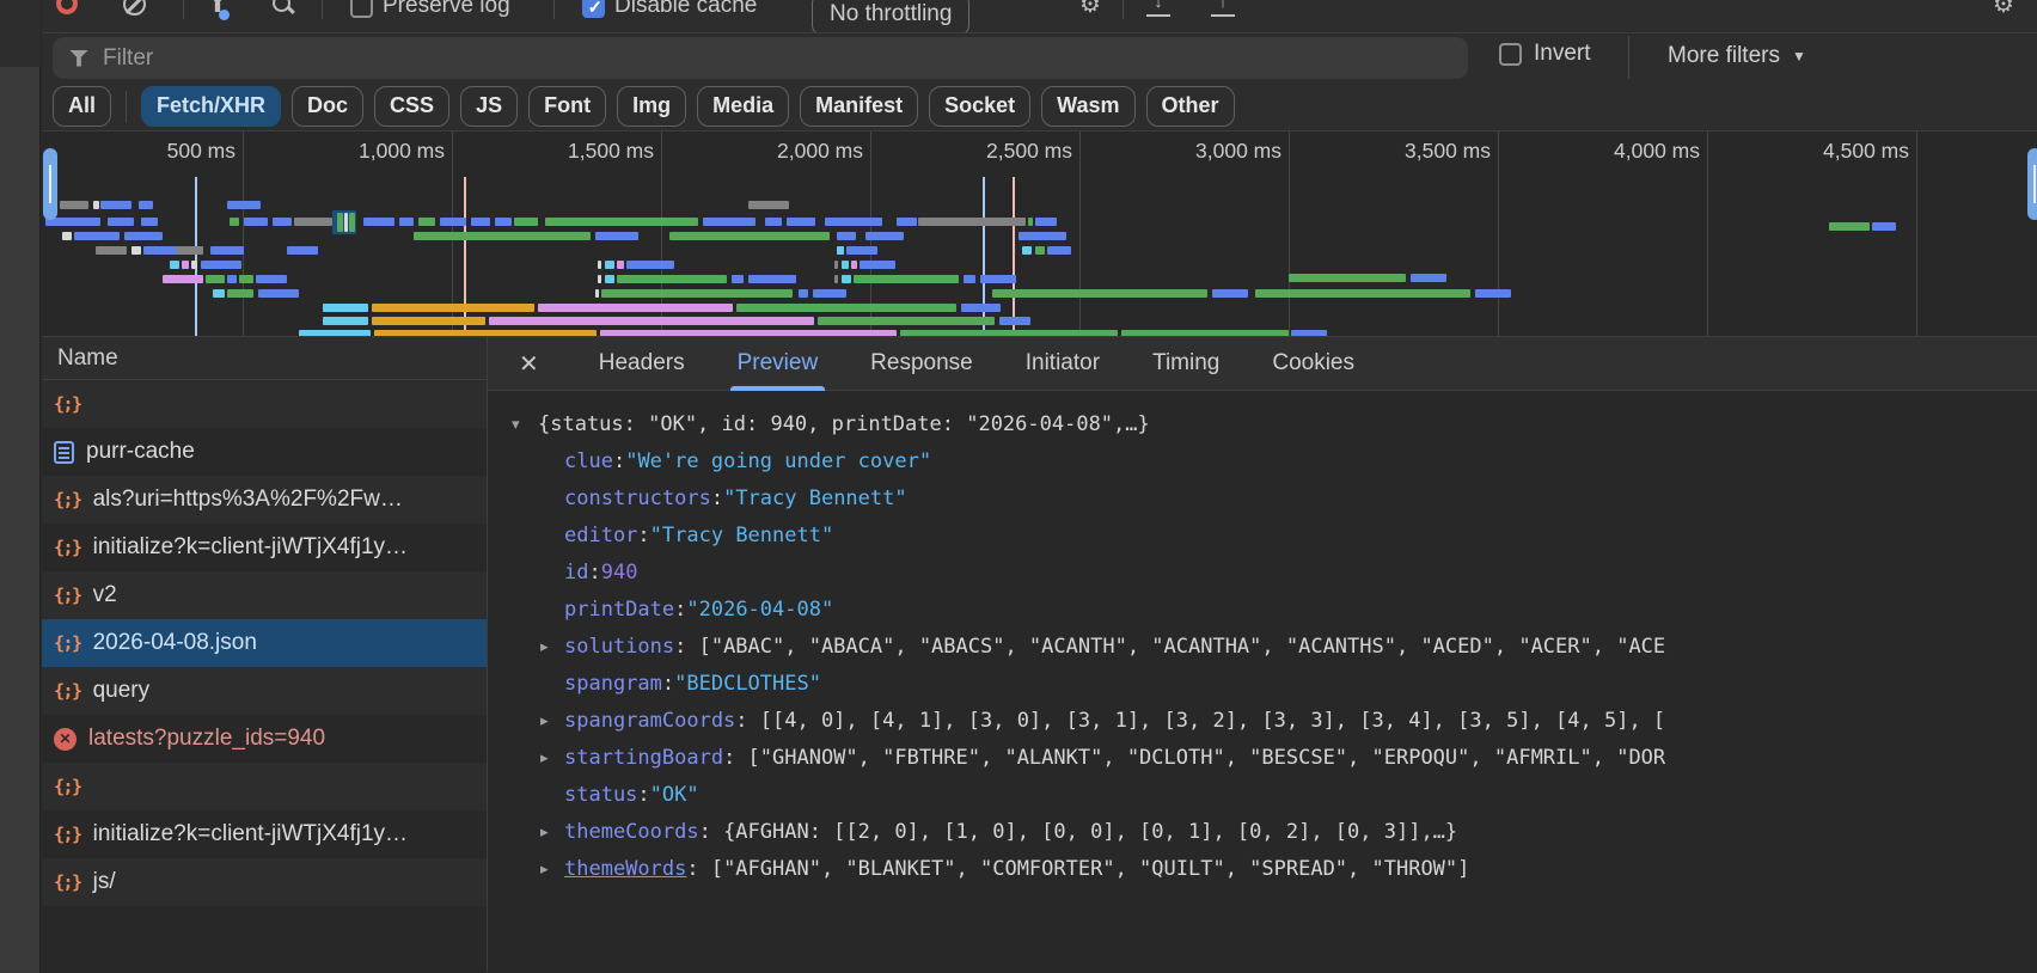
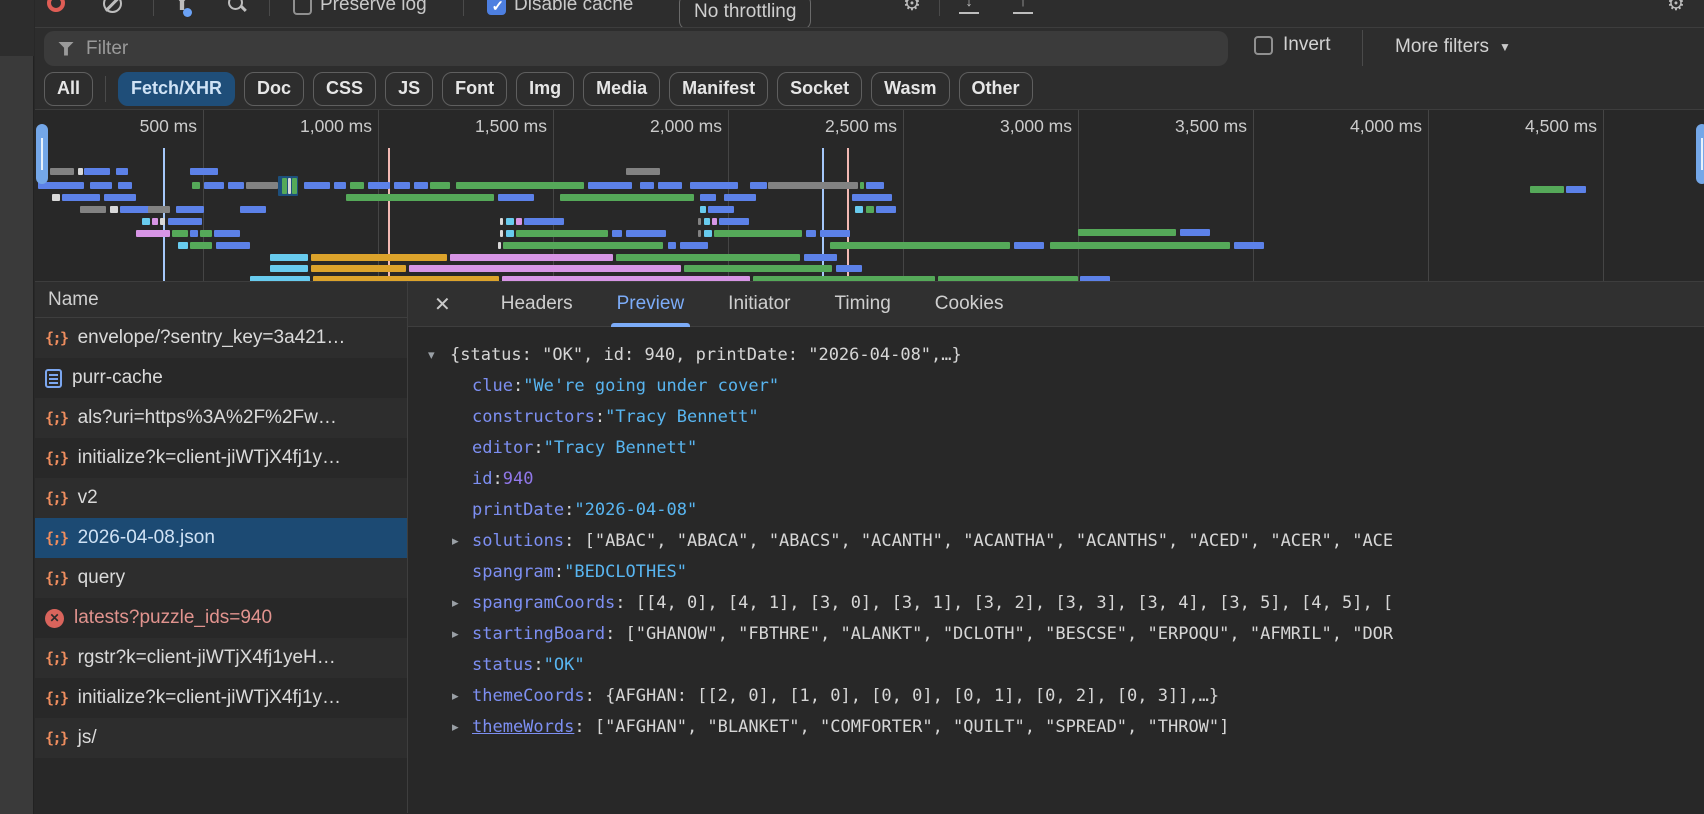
  Preserve log
  Disable cache
  No throttling
  ⚙
  ↓
  ↑
  ⚙
  Filter
  Invert
  More filters
  ▼
  All
  Fetch/XHR
  Doc
  CSS
  JS
  Font
  Img
  Media
  Manifest
  Socket
  Wasm
  Other
  500 ms
  1,000 ms
  1,500 ms
  2,000 ms
  2,500 ms
  3,000 ms
  3,500 ms
  4,000 ms
  4,500 ms
  Name
  {;}
+ envelope/?sentry_key=3a421…
  purr-cache
  {;}
  als?uri=https%3A%2F%2Fw…
  {;}
  initialize?k=client-jiWTjX4fj1y…
  {;}
  v2
  {;}
  2026-04-08.json
  {;}
  query
  ✕
  latests?puzzle_ids=940
  {;}
+ rgstr?k=client-jiWTjX4fj1yeH…
  {;}
  initialize?k=client-jiWTjX4fj1y…
  {;}
  js/
  ✕
  Headers
  Preview
- Response
  Initiator
  Timing
  Cookies
  ▼
  {status: "OK", id: 940, printDate: "2026-04-08",…}
  clue
  :
  "We're going under cover"
  constructors
  :
  "Tracy Bennett"
  editor
  :
  "Tracy Bennett"
  id
  :
  940
  printDate
  :
  "2026-04-08"
  ▶
  solutions
  : ["ABAC", "ABACA", "ABACS", "ACANTH", "ACANTHA", "ACANTHS", "ACED", "ACER", "ACE
  spangram
  :
  "BEDCLOTHES"
  ▶
  spangramCoords
  : [[4, 0], [4, 1], [3, 0], [3, 1], [3, 2], [3, 3], [3, 4], [3, 5], [4, 5], [
  ▶
  startingBoard
  : ["GHANOW", "FBTHRE", "ALANKT", "DCLOTH", "BESCSE", "ERPOQU", "AFMRIL", "DOR
  status
  :
  "OK"
  ▶
  themeCoords
  : {AFGHAN: [[2, 0], [1, 0], [0, 0], [0, 1], [0, 2], [0, 3]],…}
  ▶
  themeWords
  : ["AFGHAN", "BLANKET", "COMFORTER", "QUILT", "SPREAD", "THROW"]
